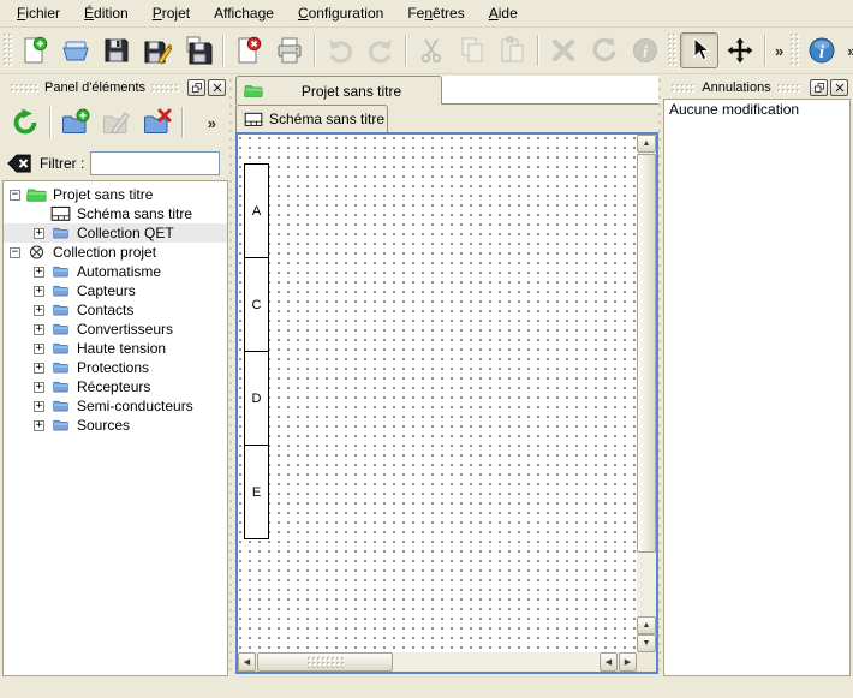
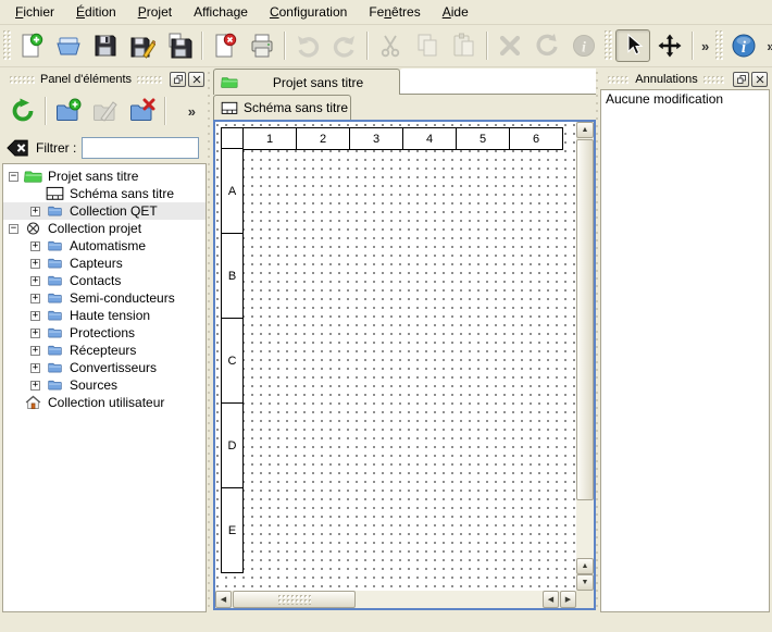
  Fichier
  Édition
  Projet
  Affichage
  Configuration
  Fenêtres
  Aide
  i
  »
  i
  »
  Panel d'éléments
  »
  Filtrer :
  −
  Projet sans titre
  Schéma sans titre
  +
  Collection QET
  −
  Collection projet
  +
  Automatisme
  +
  Capteurs
  +
  Contacts
  +
- Convertisseurs
+ Semi-conducteurs
  +
  Haute tension
  +
  Protections
  +
  Récepteurs
  +
- Semi-conducteurs
+ Convertisseurs
  +
  Sources
+ Collection utilisateur
  Projet sans titre
  Schéma sans titre
+ 1
+ 2
+ 3
+ 4
+ 5
+ 6
  A
+ B
  C
  D
  E
  Annulations
  Aucune modification
